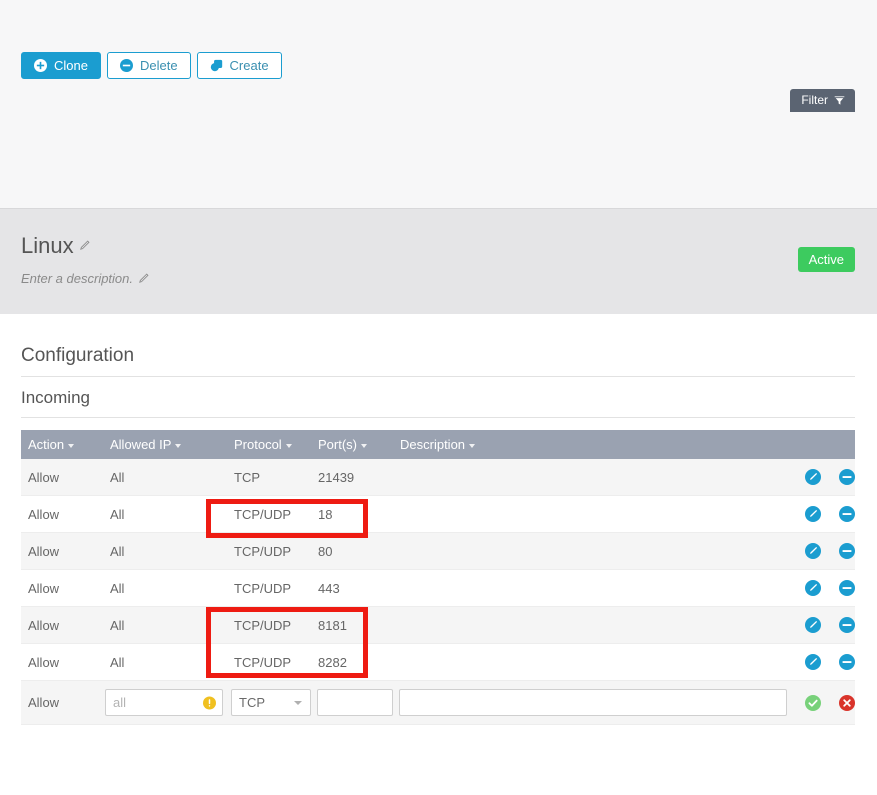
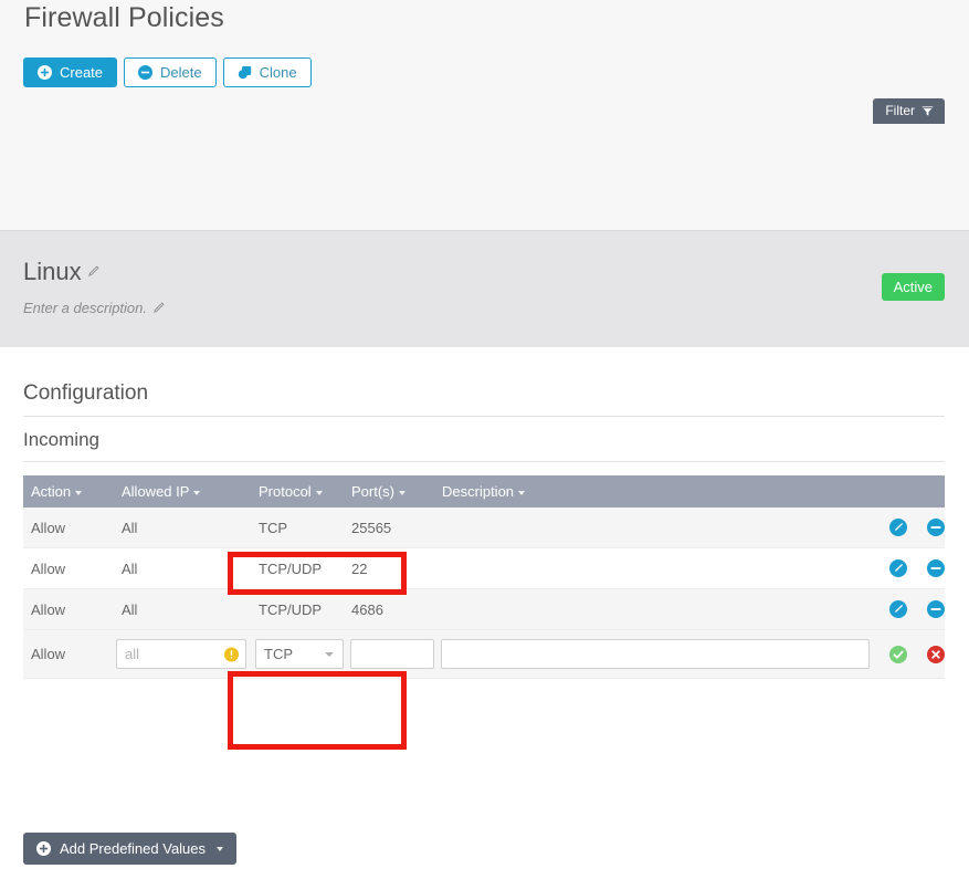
+ Firewall Policies
- Clone
+ Create
  Delete
- Create
+ Clone
  Filter
  Linux
  Enter a description.
  Active
  Configuration
  Incoming
  Action	Allowed IP	Protocol	Port(s)	Description
- Allow	All	TCP	21439
+ Allow	All	TCP	25565
- Allow	All	TCP/UDP	18
+ Allow	All	TCP/UDP	22
- Allow	All	TCP/UDP	80
- Allow	All	TCP/UDP	443
- Allow	All	TCP/UDP	8181
+ Allow	All	TCP/UDP	4686
- Allow	All	TCP/UDP	8282
  Allow	all	TCP
+ Add Predefined Values
